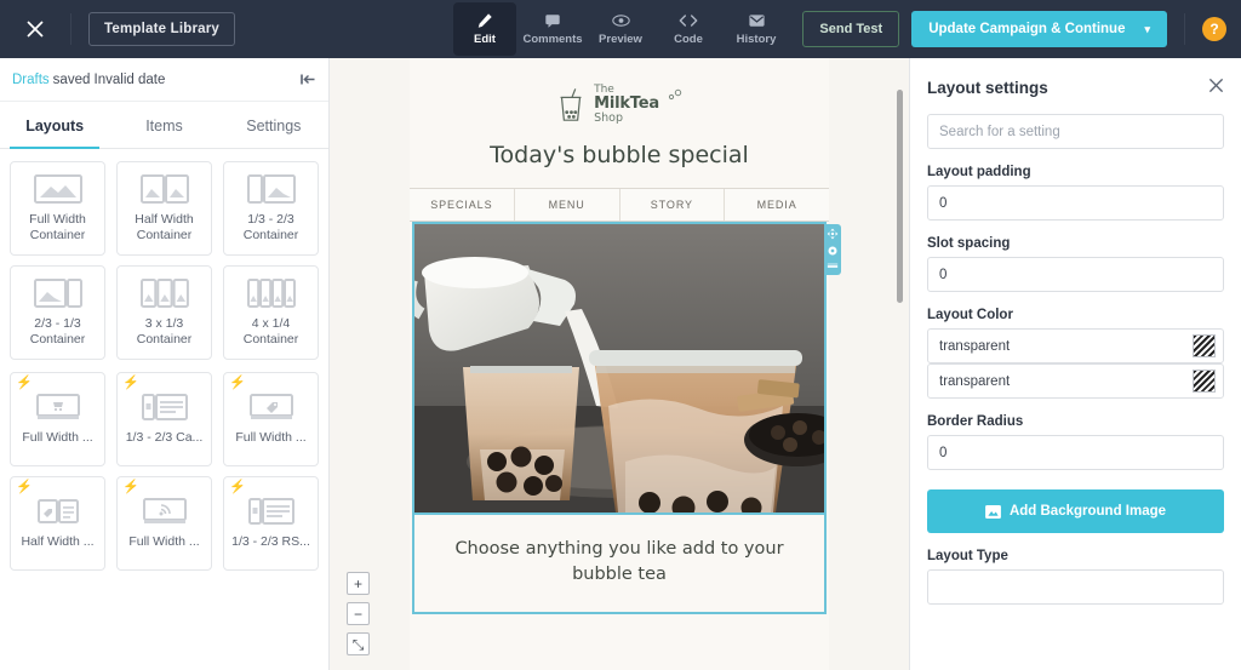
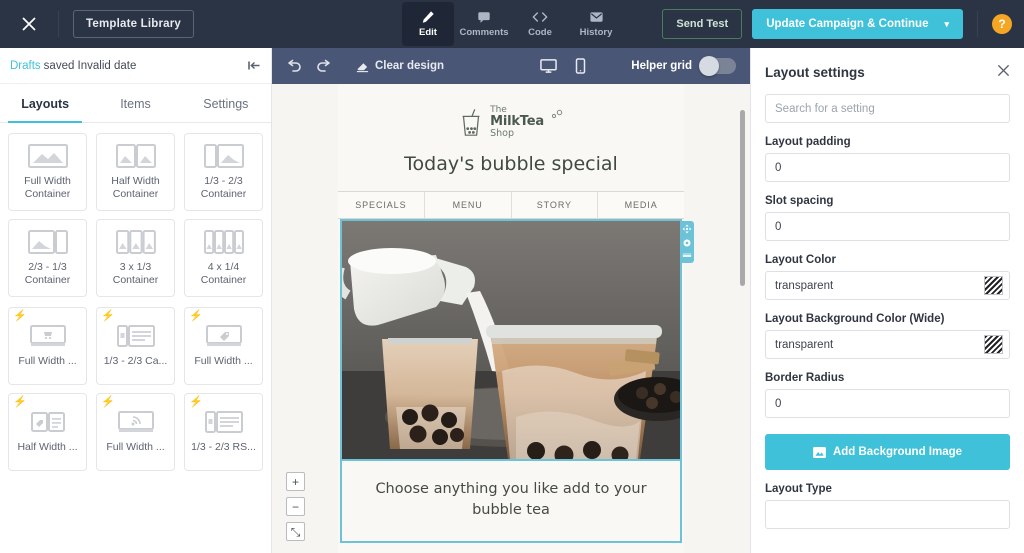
  Template Library
  Edit
  Comments
- Preview
  Code
  History
  Send Test
  Update Campaign & Continue
  ▾
  ?
  Drafts
  saved Invalid date
  Layouts
  Items
  Settings
  Full Width Container
  Half Width Container
  1/3 - 2/3 Container
  2/3 - 1/3 Container
  3 x 1/3 Container
  4 x 1/4 Container
  ⚡
  Full Width ...
  ⚡
  1/3 - 2/3 Ca...
  ⚡
  Full Width ...
  ⚡
  Half Width ...
  ⚡
  Full Width ...
  ⚡
  1/3 - 2/3 RS...
+ Clear design
+ Helper grid
  The
  MilkTea
  Shop
  Today's bubble special
  SPECIALS
  MENU
  STORY
  MEDIA
  Choose anything you like add to your bubble tea
  +
  −
  ⤡
  Layout settings
  Search for a setting
  Layout padding
  0
  Slot spacing
  0
  Layout Color
  transparent
+ Layout Background Color (Wide)
  transparent
  Border Radius
  0
  Add Background Image
  Layout Type
